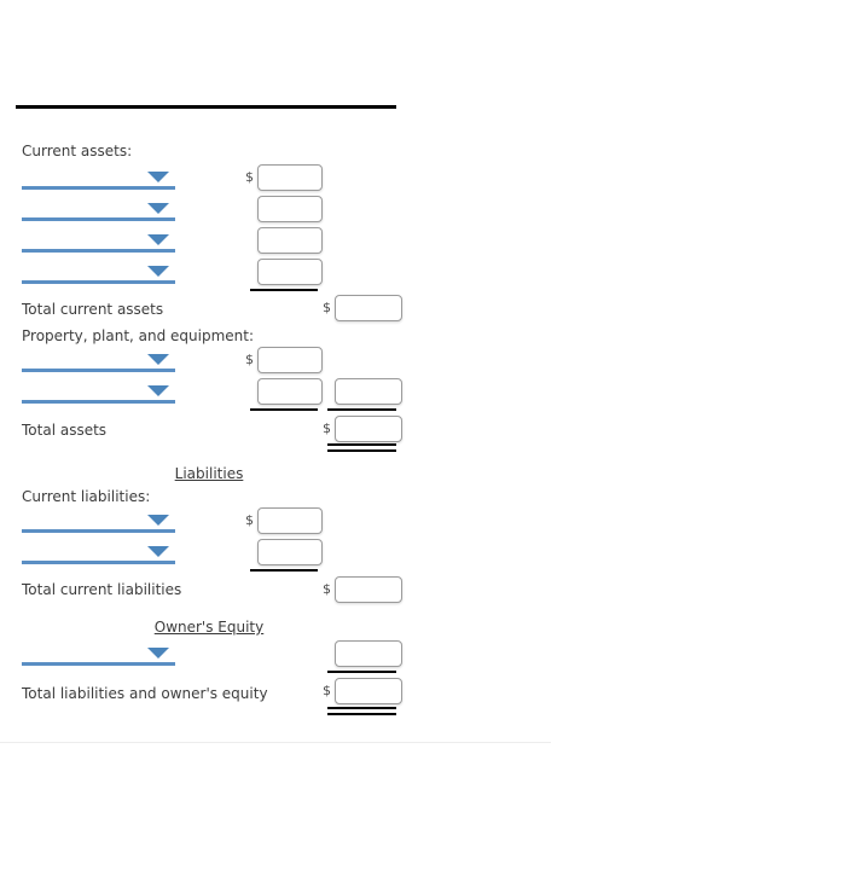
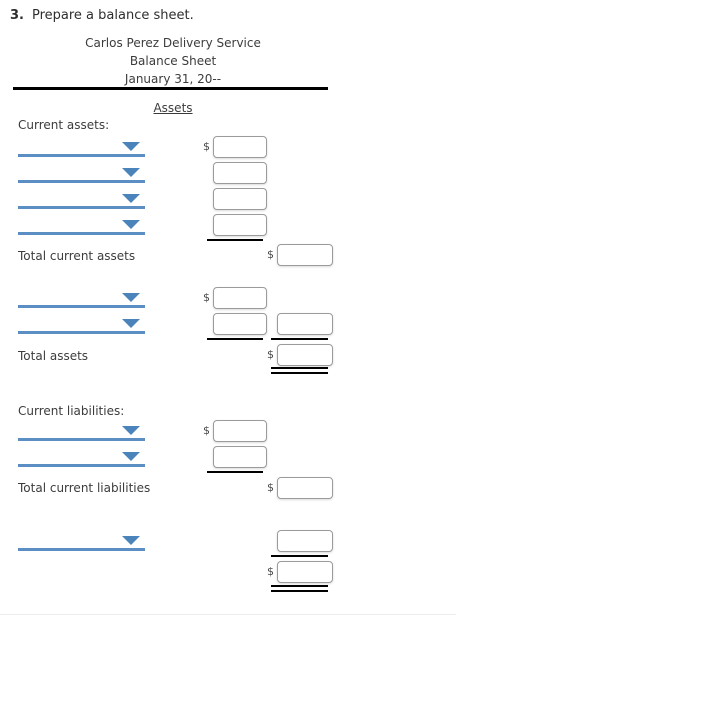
+ 3. Prepare a balance sheet.
+ Carlos Perez Delivery Service
+ Balance Sheet
+ January 31, 20--
+ Assets
  Current assets:
  $
  Total current assets
  $
- Property, plant, and equipment:
  $
  Total assets
  $
- Liabilities
  Current liabilities:
  $
  Total current liabilities
  $
- Owner's Equity
- Total liabilities and owner's equity
  $
